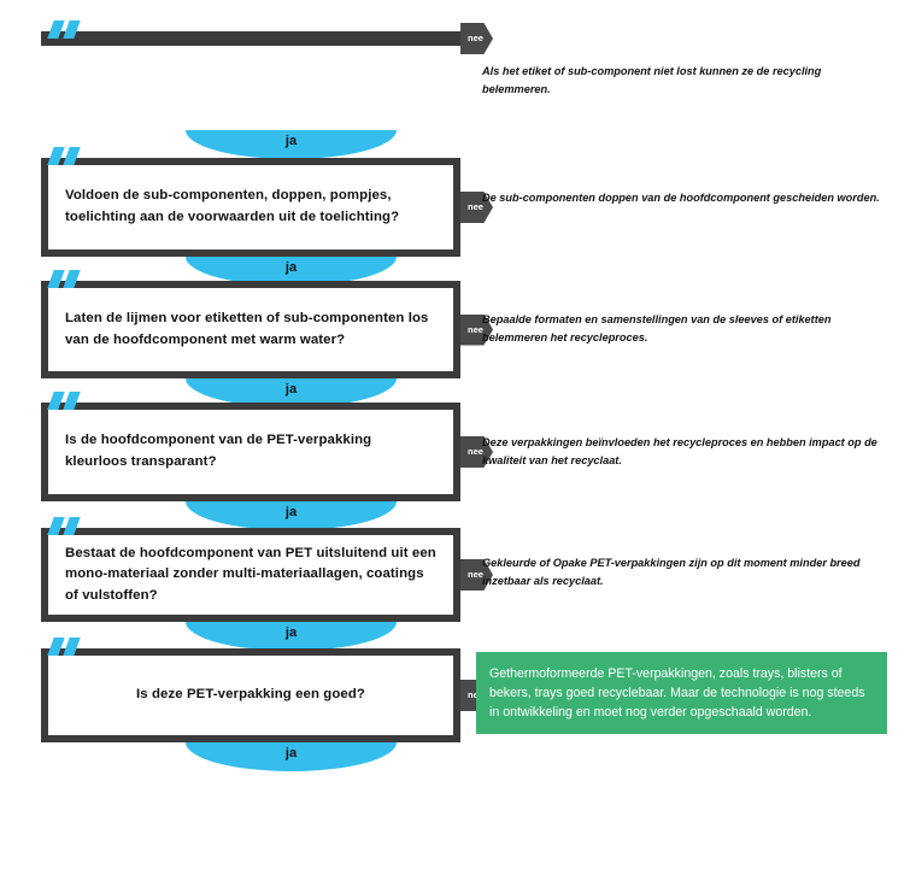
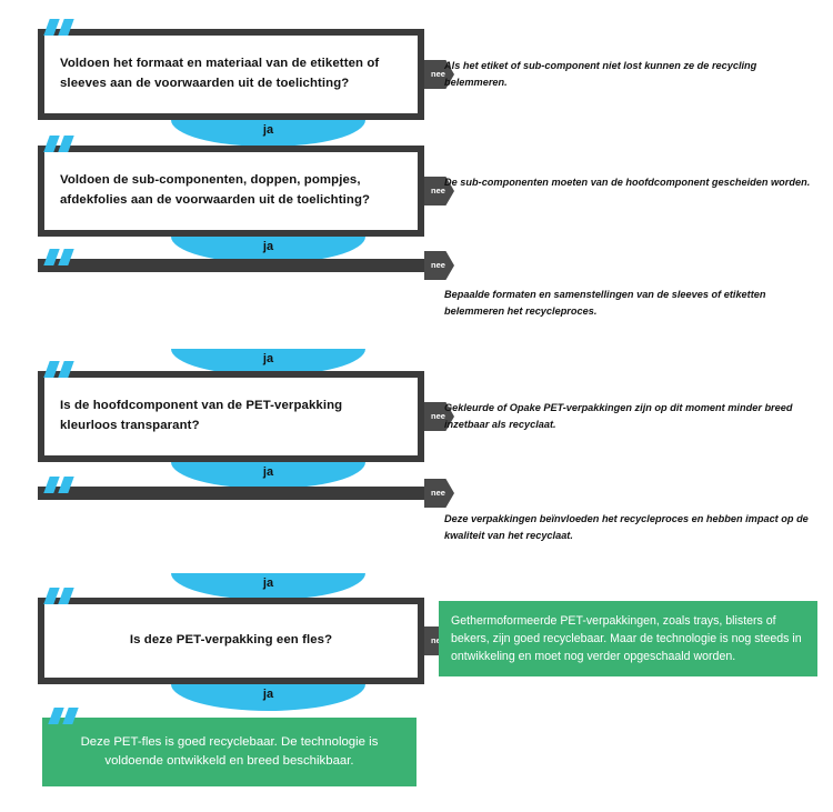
+ Voldoen het formaat en materiaal van de etiketten of sleeves aan de voorwaarden uit de toelichting?
  nee
  ja
  Als het etiket of sub-component niet lost kunnen ze de recycling belemmeren.
- Voldoen de sub-componenten, doppen, pompjes, toelichting aan de voorwaarden uit de toelichting?
+ Voldoen de sub-componenten, doppen, pompjes, afdekfolies aan de voorwaarden uit de toelichting?
  nee
  ja
- De sub-componenten doppen van de hoofdcomponent gescheiden worden.
+ De sub-componenten moeten van de hoofdcomponent gescheiden worden.
- Laten de lijmen voor etiketten of sub-componenten los van de hoofdcomponent met warm water?
  nee
  ja
  Bepaalde formaten en samenstellingen van de sleeves of etiketten belemmeren het recycleproces.
  Is de hoofdcomponent van de PET-verpakking kleurloos transparant?
  nee
  ja
- Deze verpakkingen beïnvloeden het recycleproces en hebben impact op de kwaliteit van het recyclaat.
+ Gekleurde of Opake PET-verpakkingen zijn op dit moment minder breed inzetbaar als recyclaat.
- Bestaat de hoofdcomponent van PET uitsluitend uit een mono-materiaal zonder multi-materiaallagen, coatings of vulstoffen?
  nee
  ja
- Gekleurde of Opake PET-verpakkingen zijn op dit moment minder breed inzetbaar als recyclaat.
+ Deze verpakkingen beïnvloeden het recycleproces en hebben impact op de kwaliteit van het recyclaat.
- Is deze PET-verpakking een goed?
+ Is deze PET-verpakking een fles?
  ja
- Gethermoformeerde PET-verpakkingen, zoals trays, blisters of bekers, trays goed recyclebaar. Maar de technologie is nog steeds in ontwikkeling en moet nog verder opgeschaald worden.
+ Gethermoformeerde PET-verpakkingen, zoals trays, blisters of bekers, zijn goed recyclebaar. Maar de technologie is nog steeds in ontwikkeling en moet nog verder opgeschaald worden.
+ Deze PET-fles is goed recyclebaar. De technologie is voldoende ontwikkeld en breed beschikbaar.
